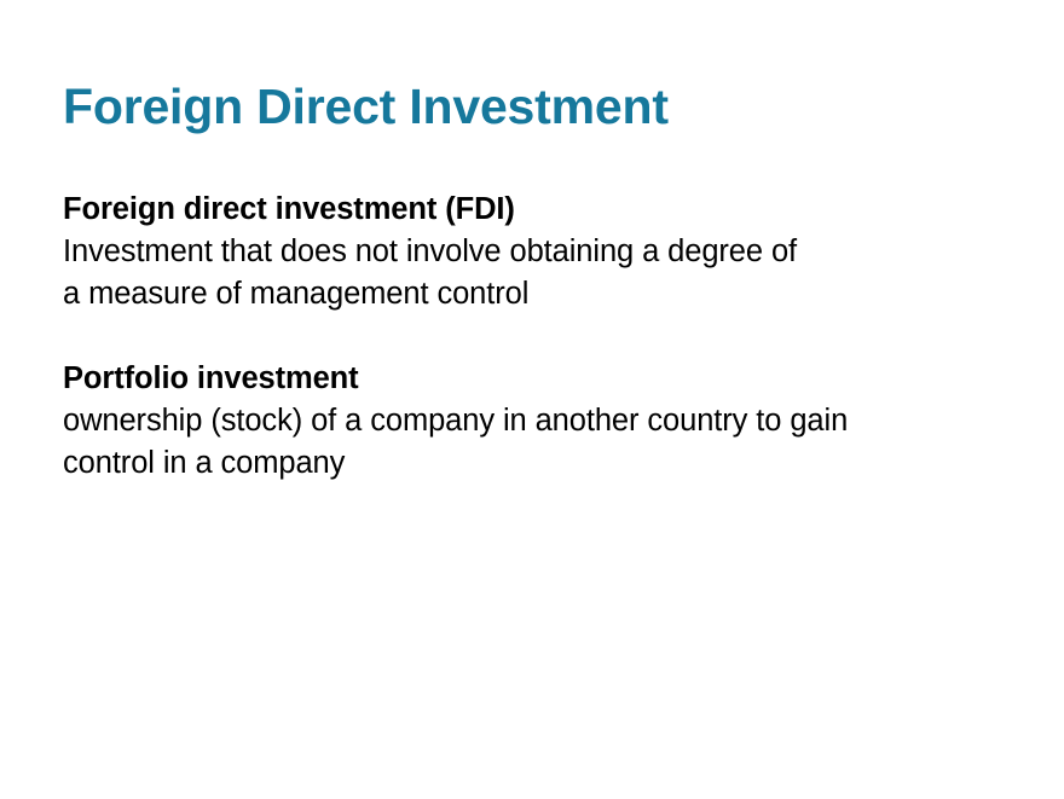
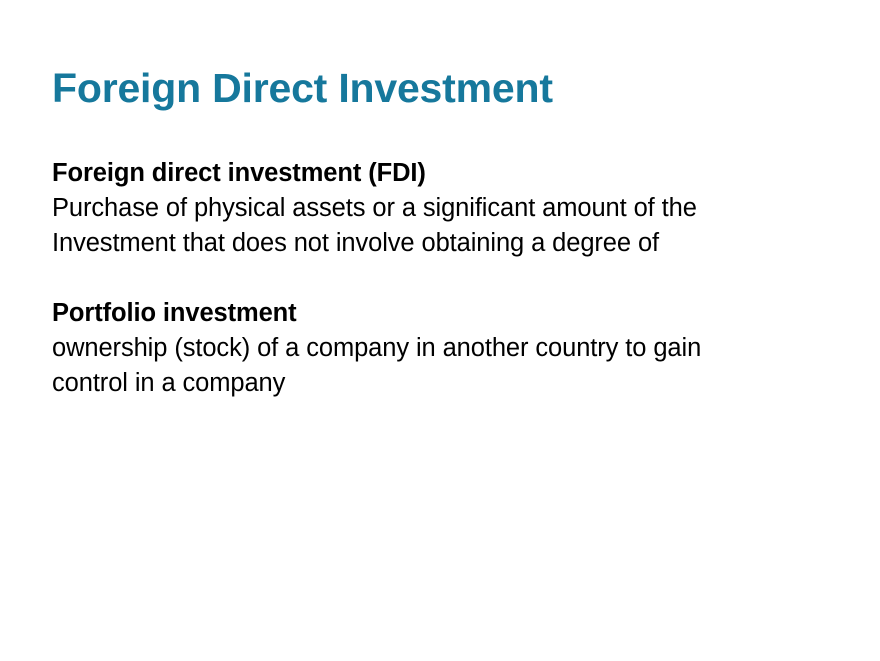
  Foreign Direct Investment
  Foreign direct investment (FDI)
+ Purchase of physical assets or a significant amount of the
  Investment that does not involve obtaining a degree of
- a measure of management control
  Portfolio investment
  ownership (stock) of a company in another country to gain
  control in a company
